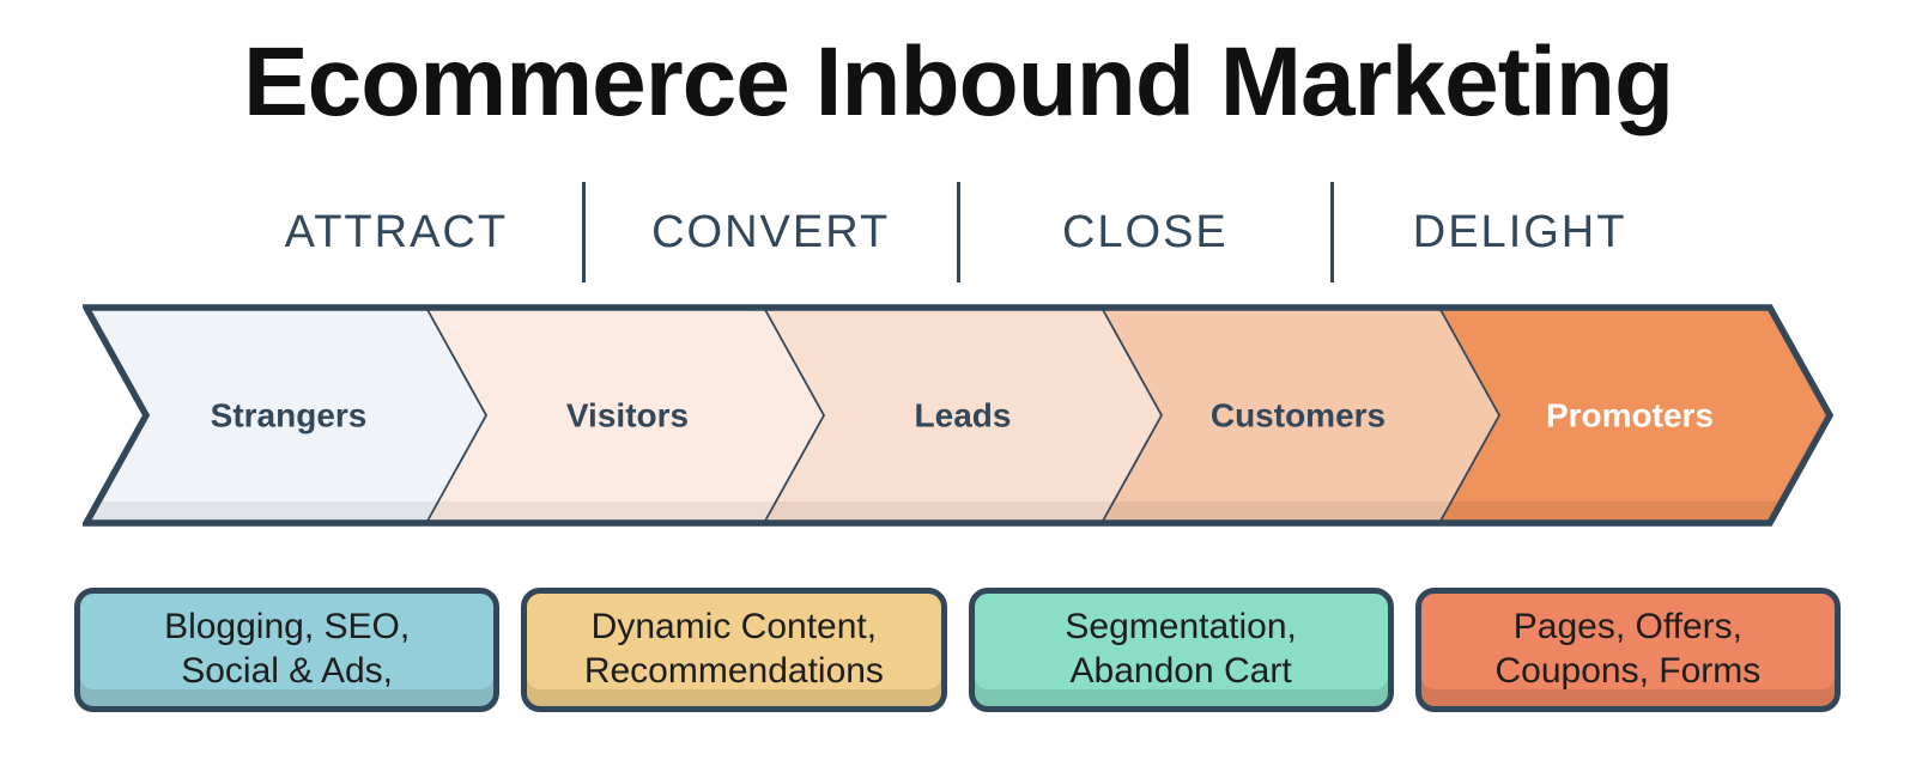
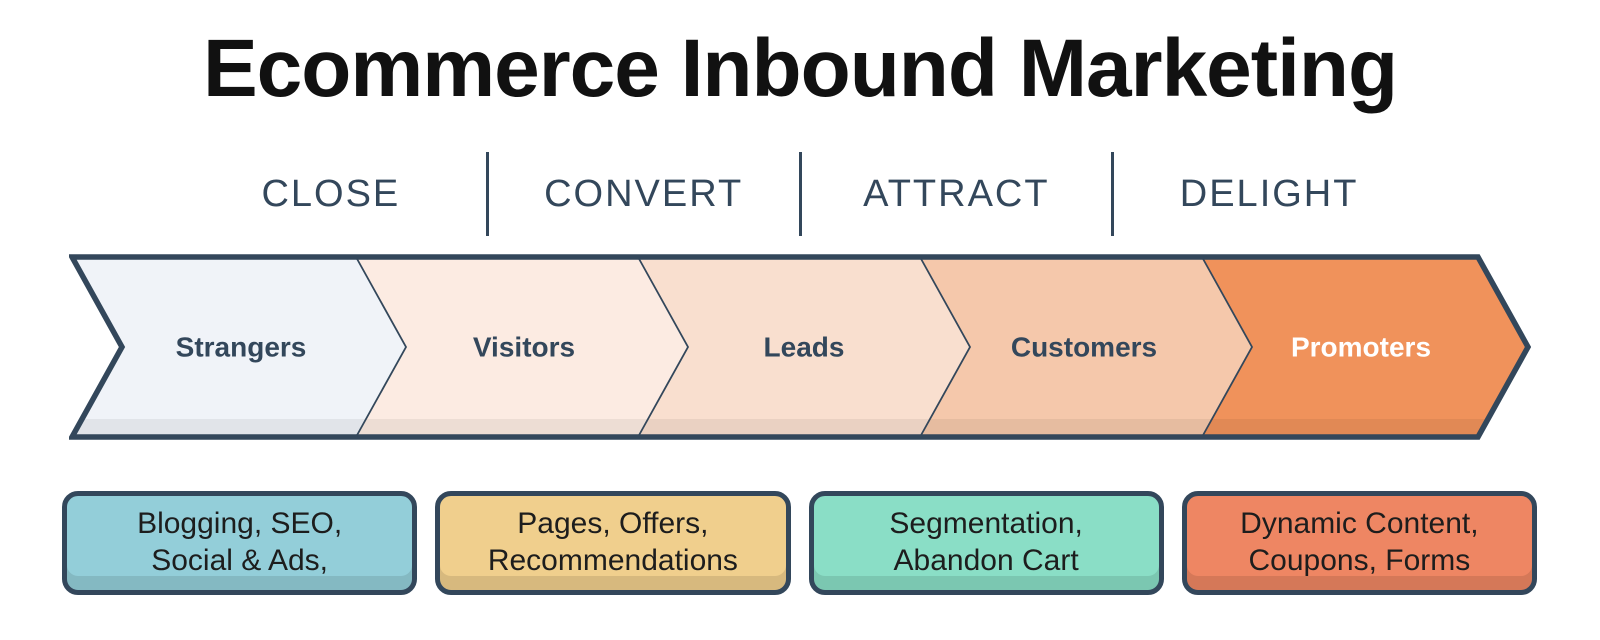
  Ecommerce Inbound Marketing
- ATTRACT
+ CLOSE
  CONVERT
- CLOSE
+ ATTRACT
  DELIGHT
  Strangers
  Visitors
  Leads
  Customers
  Promoters
  Blogging, SEO,
  Social & Ads,
- Dynamic Content,
+ Pages, Offers,
  Recommendations
  Segmentation,
  Abandon Cart
- Pages, Offers,
+ Dynamic Content,
  Coupons, Forms
